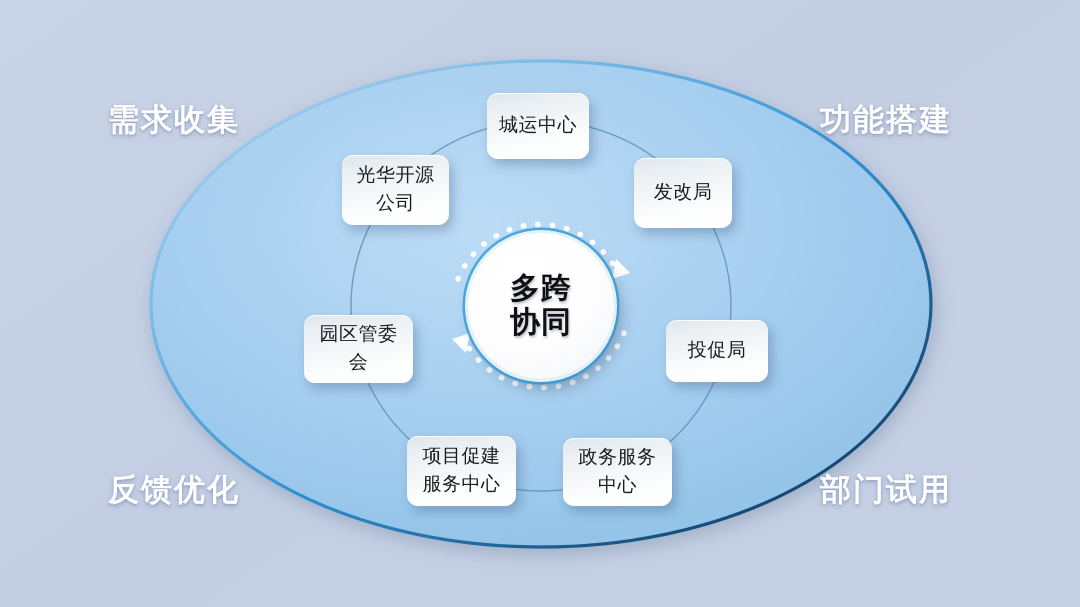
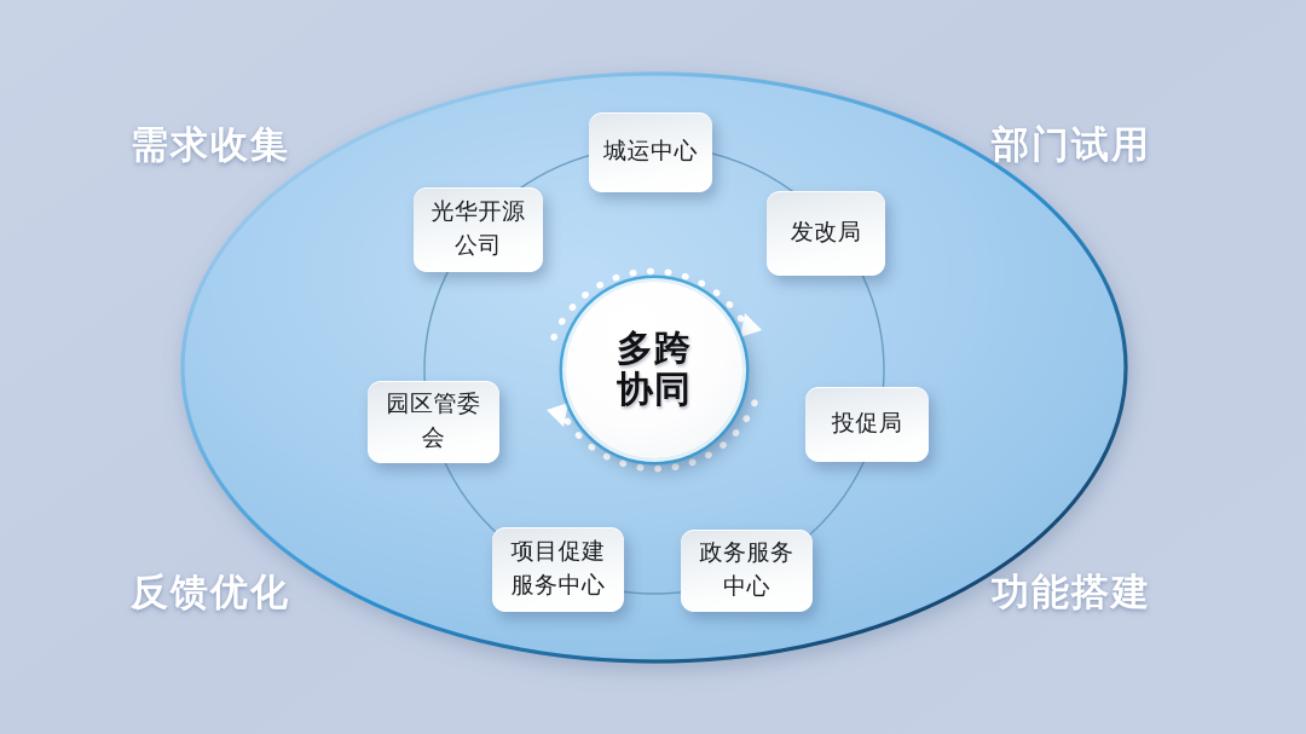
  多跨
  协同
  城运中心
  发改局
  投促局
  政务服务
  中心
  项目促建
  服务中心
  园区管委
  会
  光华开源
  公司
  需求收集
- 功能搭建
+ 部门试用
  反馈优化
- 部门试用
+ 功能搭建
